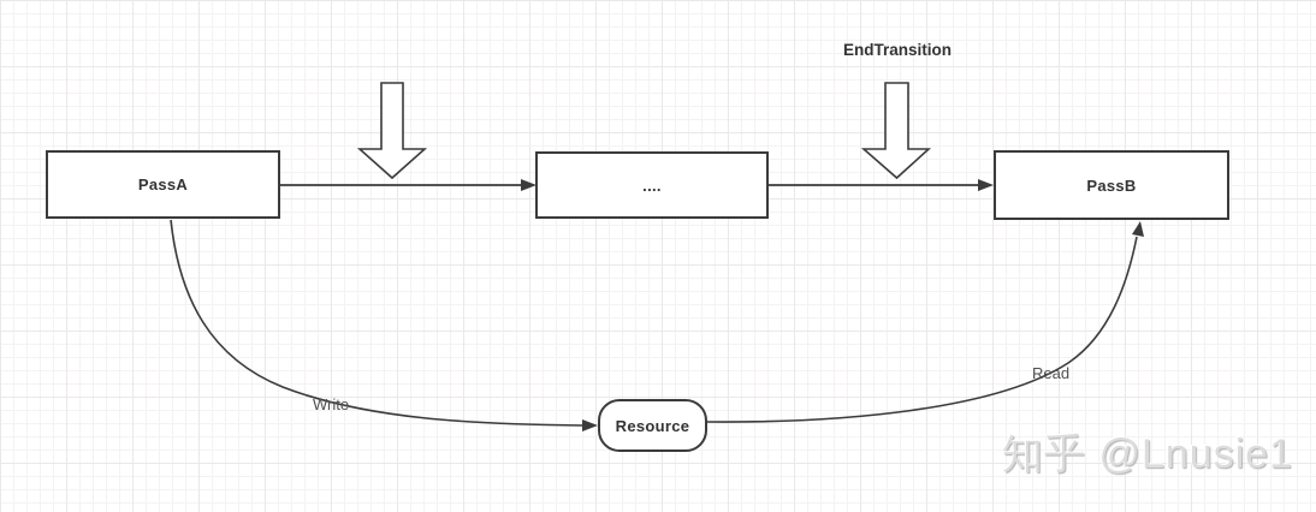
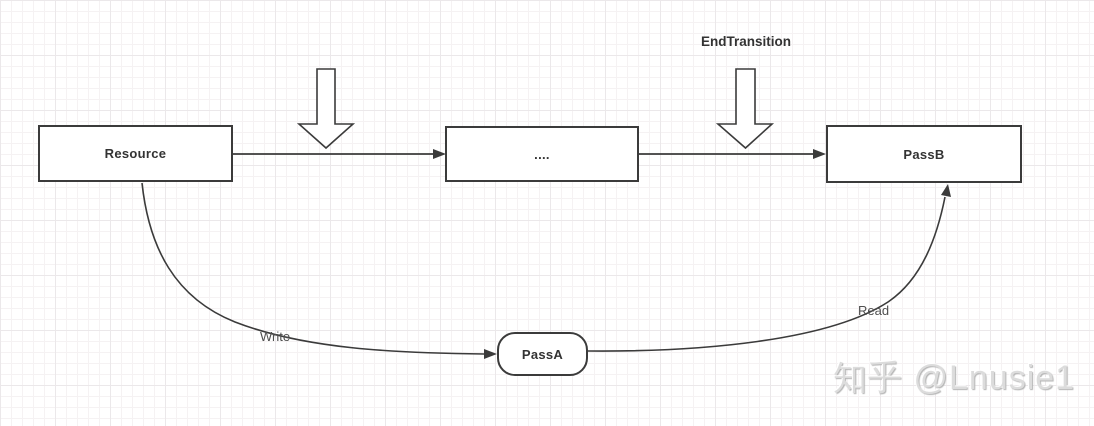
- PassA
+ Resource
  ....
  PassB
- Resource
+ PassA
  EndTransition
  Write
  Read
  知乎 @Lnusie1
